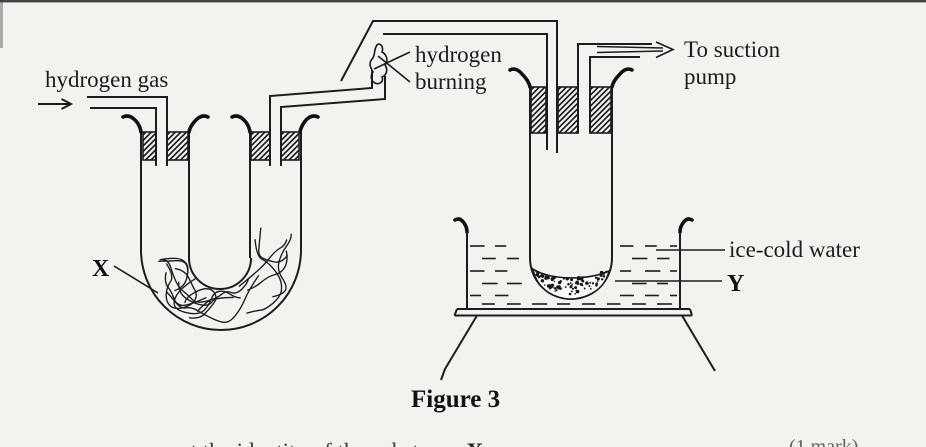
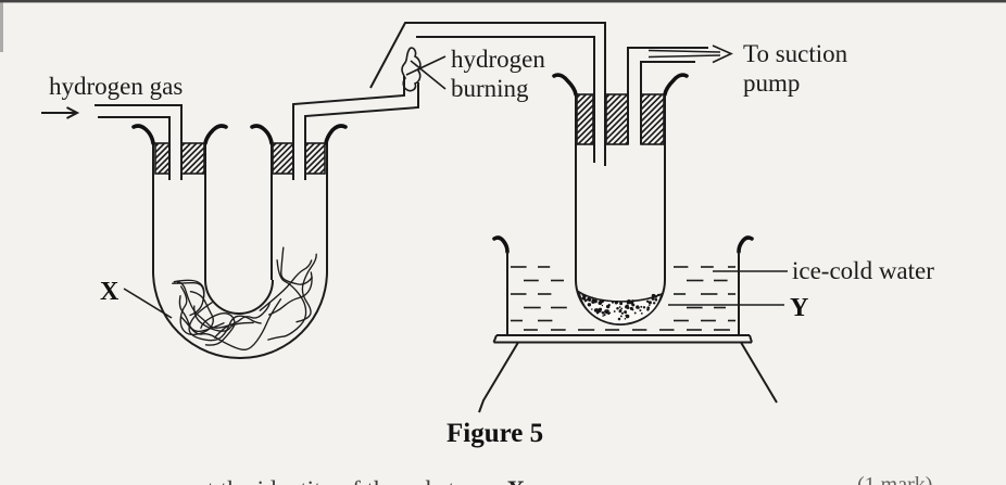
  hydrogen gas
  hydrogen
  burning
  To suction
  pump
  ice-cold water
  X
  Y
- Figure 3
+ Figure 5
